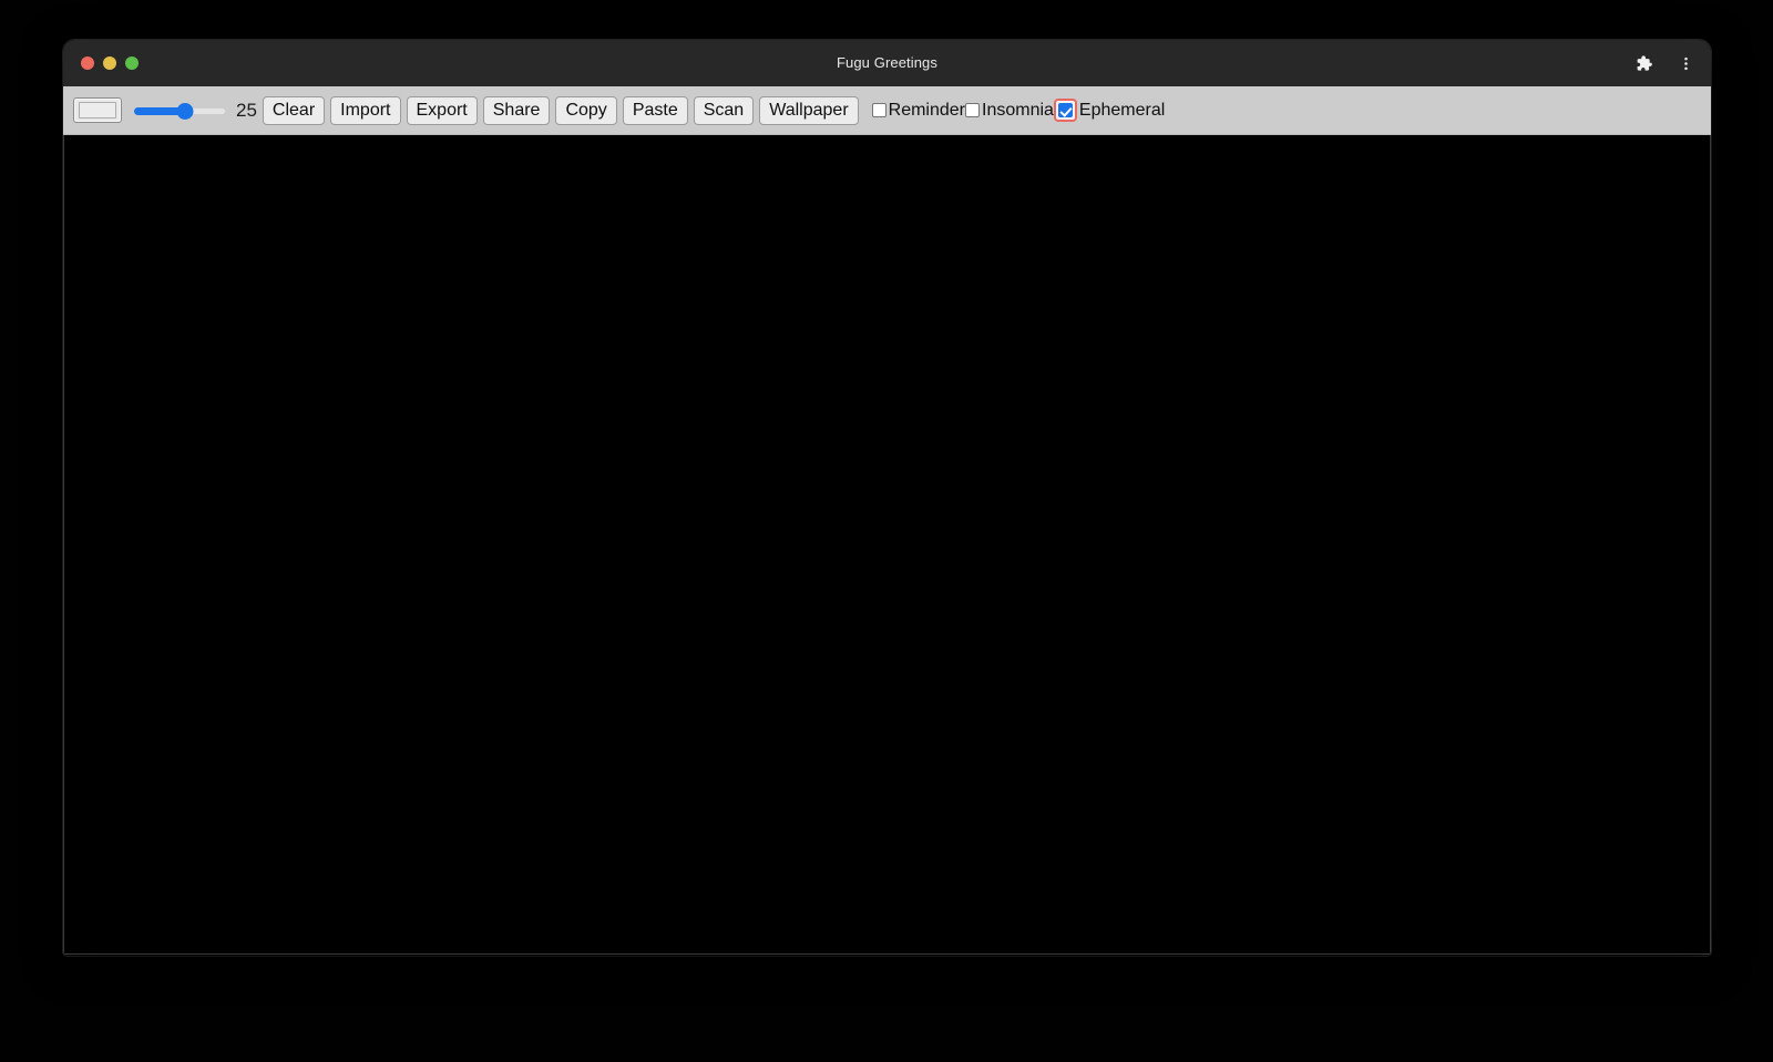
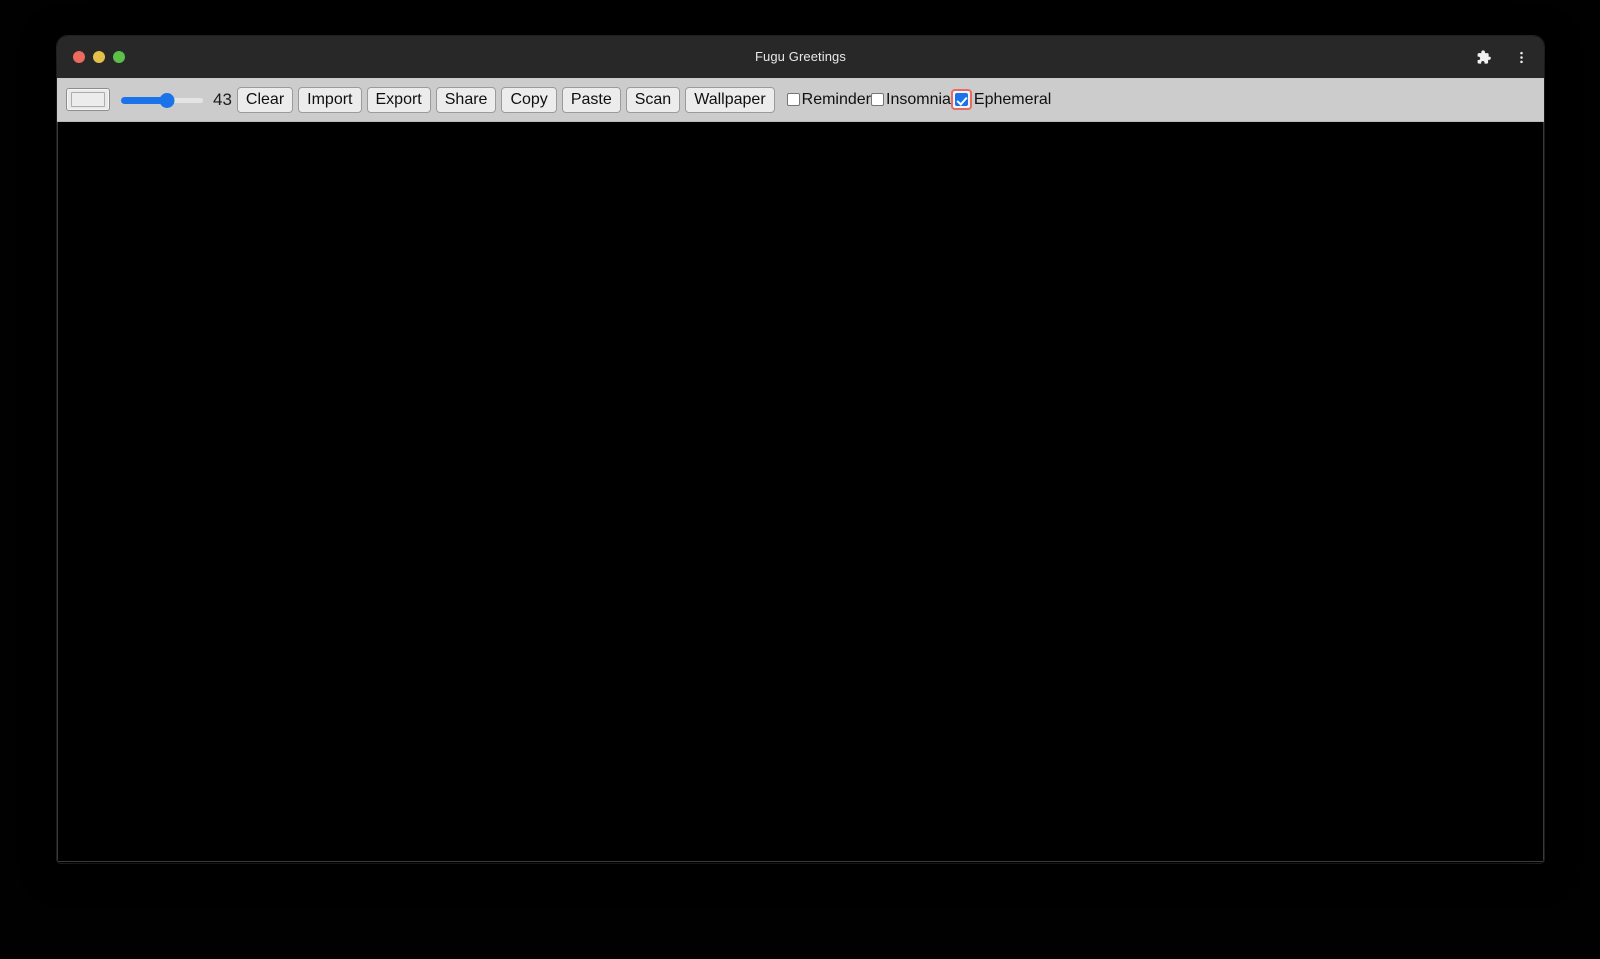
  Fugu Greetings
- 25
+ 43
  Clear
  Import
  Export
  Share
  Copy
  Paste
  Scan
  Wallpaper
  Reminder
  Insomnia
  Ephemeral
